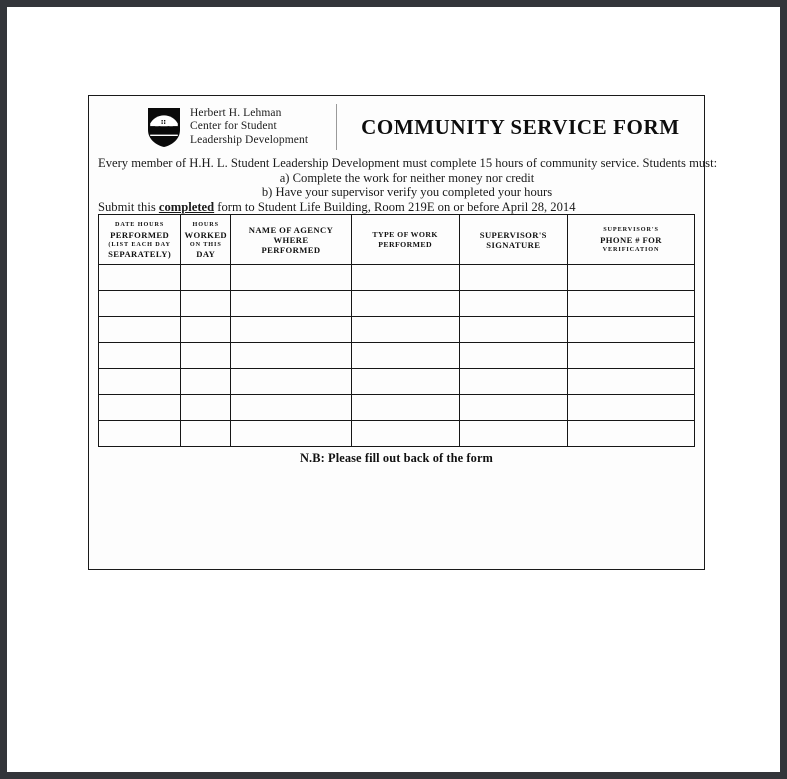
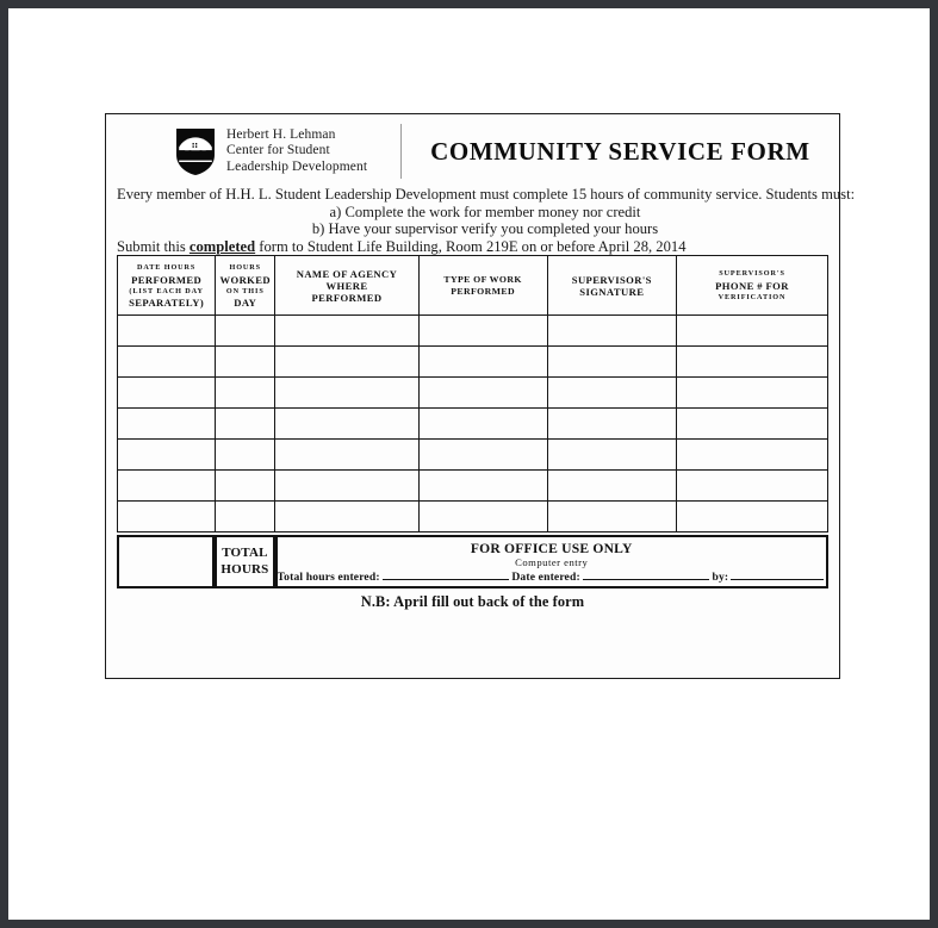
  Herbert H. Lehman
  Center for Student
  Leadership Development
  COMMUNITY SERVICE FORM
  Every member of H.H. L. Student Leadership Development must complete 15 hours of community service. Students must:
- a) Complete the work for neither money nor credit
+ a) Complete the work for member money nor credit
  b) Have your supervisor verify you completed your hours
  Submit this completed form to Student Life Building, Room 219E on or before April 28, 2014
+ 	TOTAL HOURS	FOR OFFICE USE ONLY Computer entry Total hours entered: Date entered: by:
- N.B: Please fill out back of the form
+ N.B: April fill out back of the form
